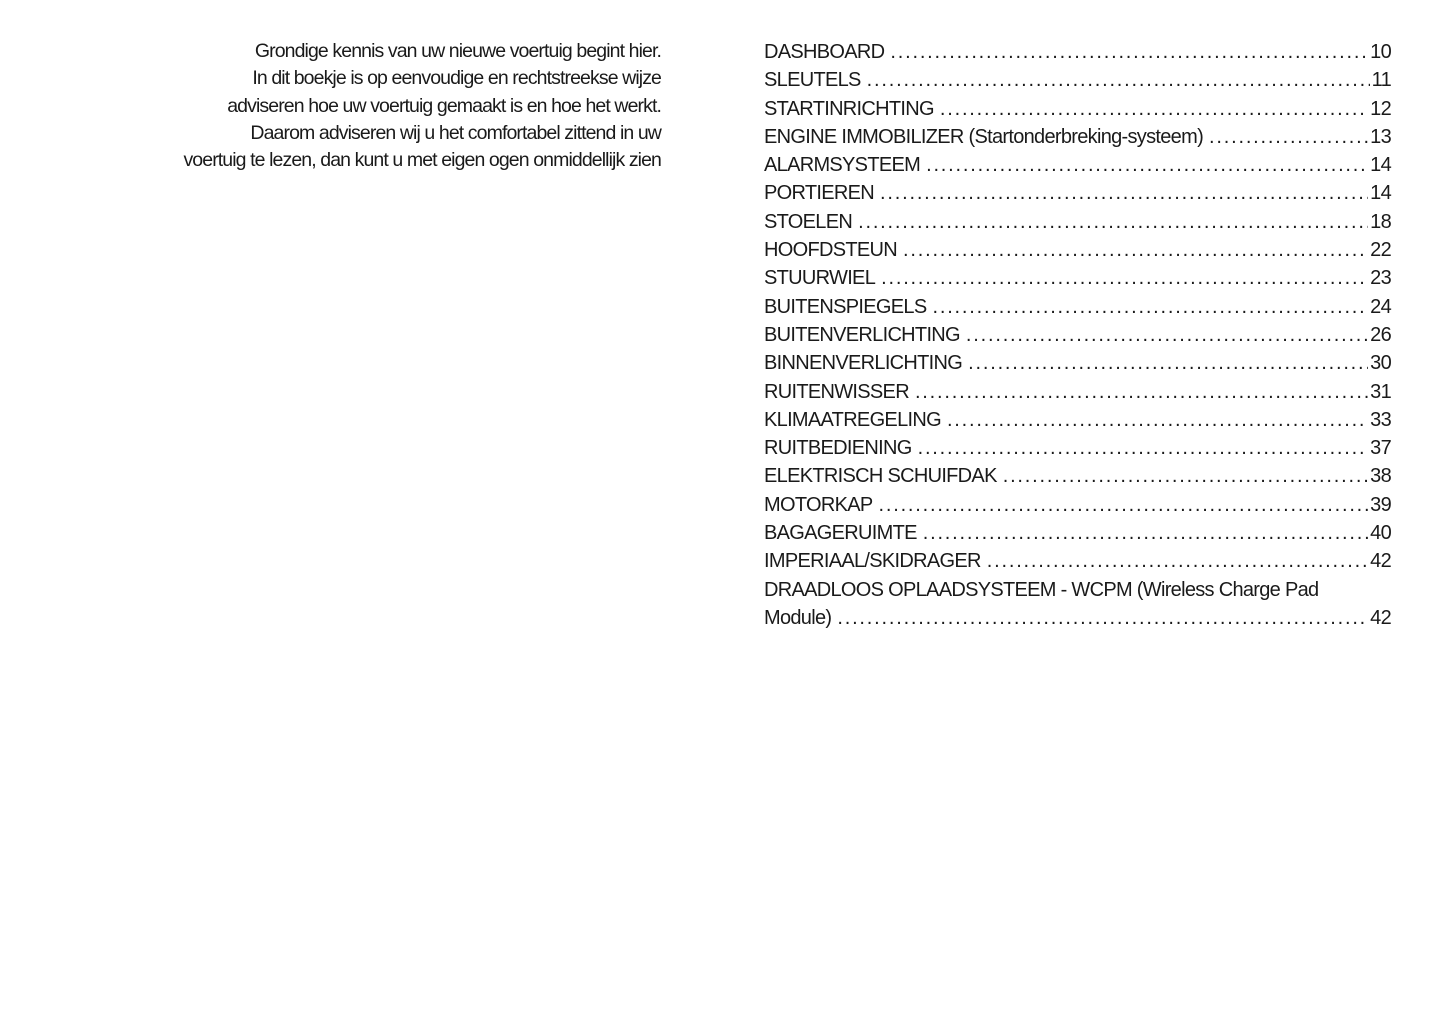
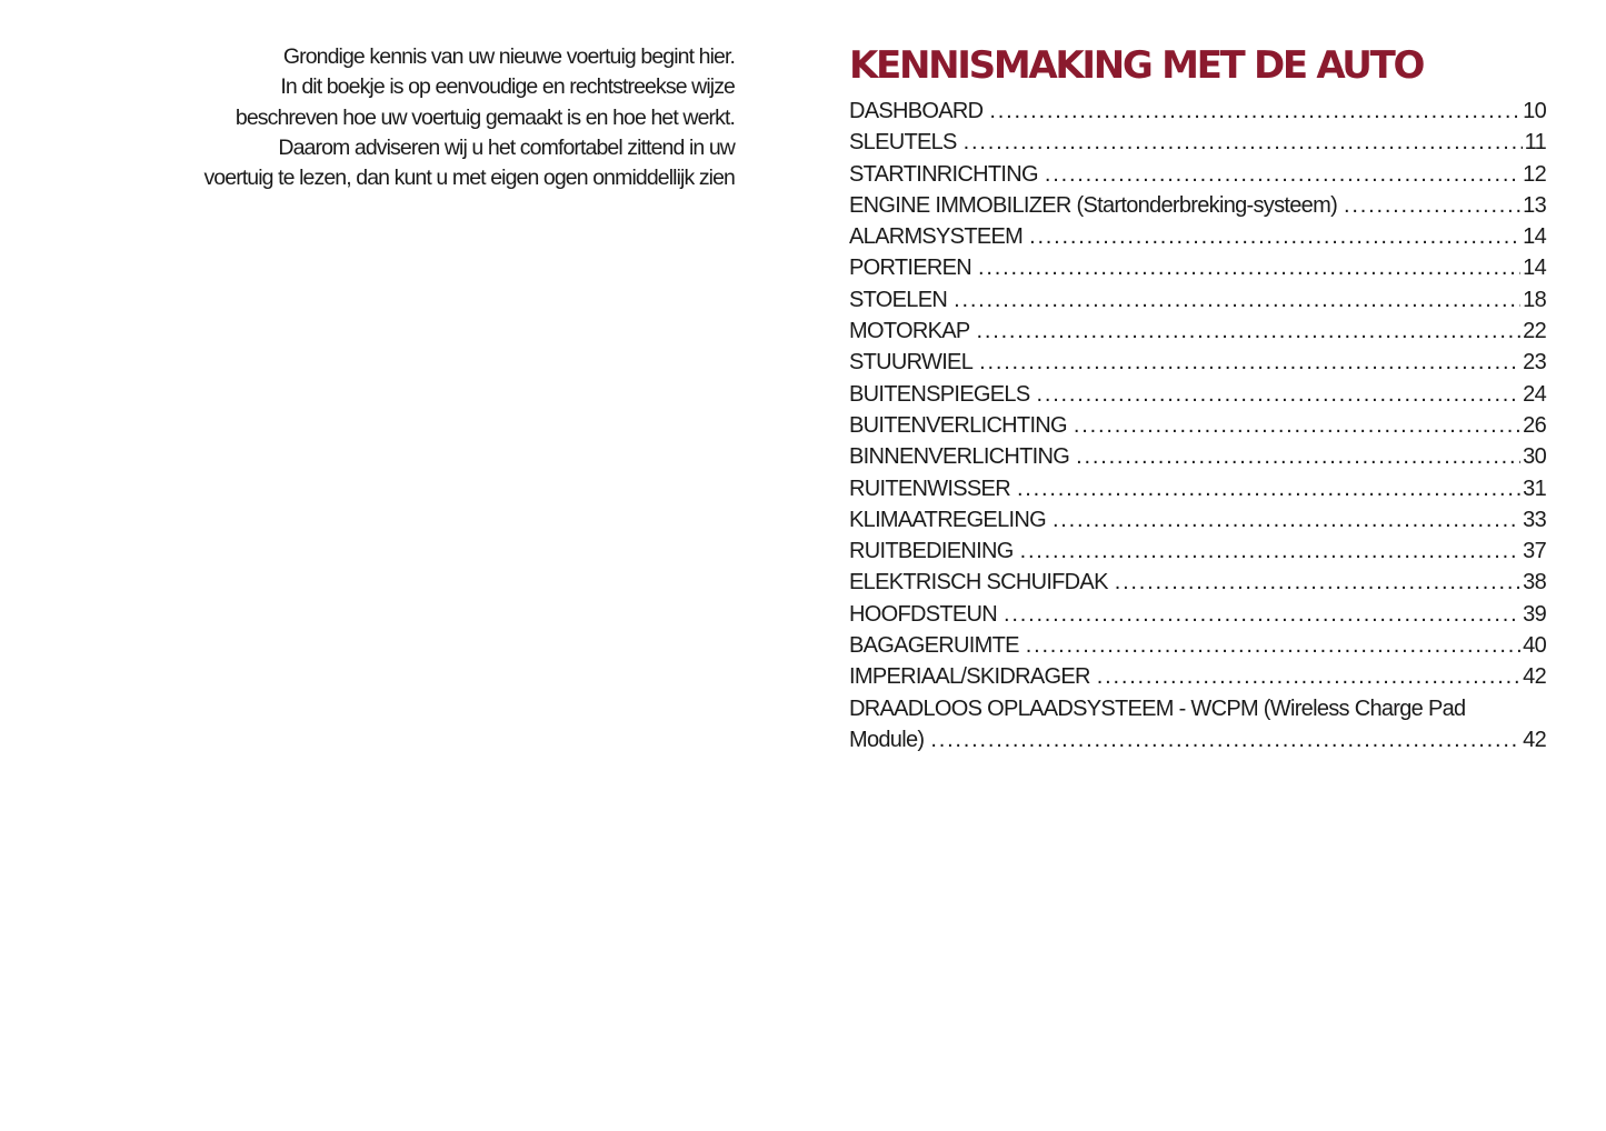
  Grondige kennis van uw nieuwe voertuig begint hier.
  In dit boekje is op eenvoudige en rechtstreekse wijze
- adviseren hoe uw voertuig gemaakt is en hoe het werkt.
+ beschreven hoe uw voertuig gemaakt is en hoe het werkt.
  Daarom adviseren wij u het comfortabel zittend in uw
  voertuig te lezen, dan kunt u met eigen ogen onmiddellijk zien
+ KENNISMAKING MET DE AUTO
  DASHBOARD
  10
  SLEUTELS
  11
  STARTINRICHTING
  12
  ENGINE IMMOBILIZER (Startonderbreking-systeem)
  13
  ALARMSYSTEEM
  14
  PORTIEREN
  14
  STOELEN
  18
- HOOFDSTEUN
+ MOTORKAP
  22
  STUURWIEL
  23
  BUITENSPIEGELS
  24
  BUITENVERLICHTING
  26
  BINNENVERLICHTING
  30
  RUITENWISSER
  31
  KLIMAATREGELING
  33
  RUITBEDIENING
  37
  ELEKTRISCH SCHUIFDAK
  38
- MOTORKAP
+ HOOFDSTEUN
  39
  BAGAGERUIMTE
  40
  IMPERIAAL/SKIDRAGER
  42
  DRAADLOOS OPLAADSYSTEEM - WCPM (Wireless Charge Pad
  Module)
  42
